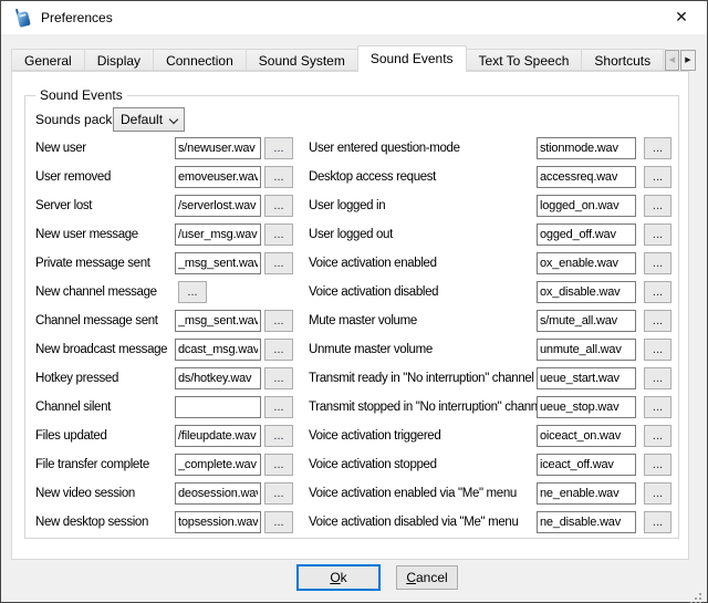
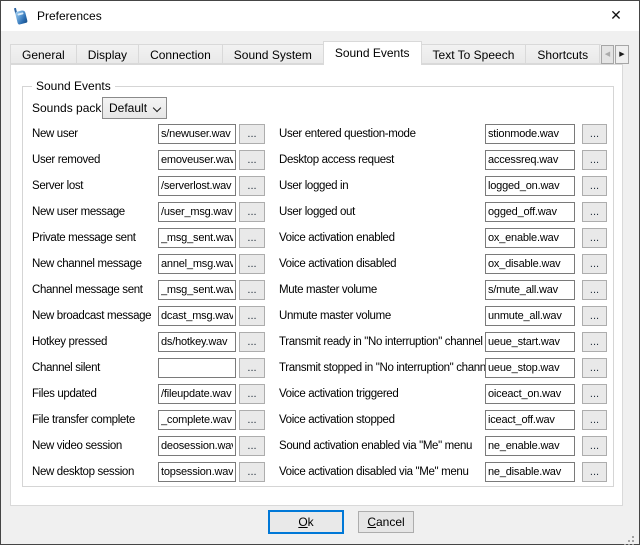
  Preferences
  ✕
  General
  Display
  Connection
  Sound System
  Sound Events
  Text To Speech
  Shortcuts
  ◀
  ▶
  Sound Events
  Sounds pack
  Default
  New user
  s/newuser.wav
  ...
  User removed
  emoveuser.wav
  ...
  Server lost
  /serverlost.wav
  ...
  New user message
  /user_msg.wav
  ...
  Private message sent
  _msg_sent.wav
  ...
  New channel message
+ annel_msg.wav
  ...
  Channel message sent
  _msg_sent.wav
  ...
  New broadcast message
  dcast_msg.wav
  ...
  Hotkey pressed
  ds/hotkey.wav
  ...
  Channel silent
  ...
  Files updated
  /fileupdate.wav
  ...
  File transfer complete
  _complete.wav
  ...
  New video session
  deosession.wa
  ...
  New desktop session
  topsession.wav
  ...
  User entered question-mode
  stionmode.wav
  ...
  Desktop access request
  accessreq.wav
  ...
  User logged in
  logged_on.wav
  ...
  User logged out
  ogged_off.wav
  ...
  Voice activation enabled
  ox_enable.wav
  ...
  Voice activation disabled
  ox_disable.wav
  ...
  Mute master volume
  s/mute_all.wav
  ...
  Unmute master volume
  unmute_all.wav
  ...
  Transmit ready in "No interruption" channel
  ueue_start.wav
  ...
  Transmit stopped in "No interruption" chann
  ueue_stop.wav
  ...
  Voice activation triggered
  oiceact_on.wav
  ...
  Voice activation stopped
  iceact_off.wav
  ...
- Voice activation enabled via "Me" menu
+ Sound activation enabled via "Me" menu
  ne_enable.wav
  ...
  Voice activation disabled via "Me" menu
  ne_disable.wav
  ...
  Ok
  Cancel
